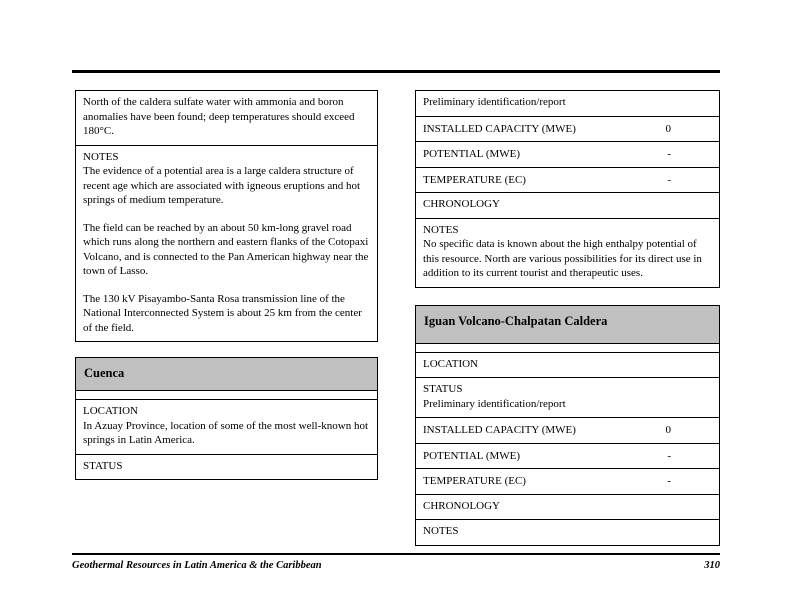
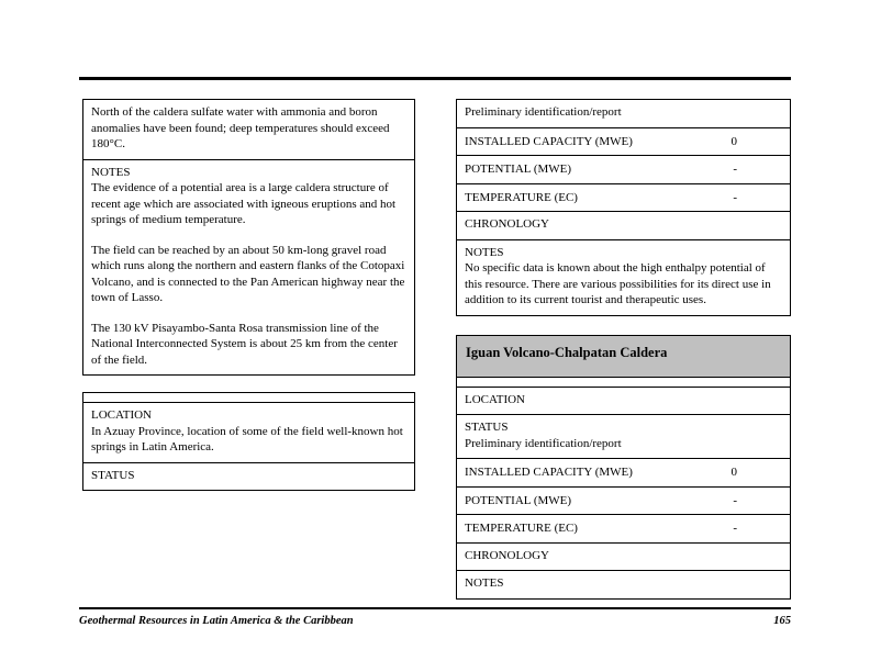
  North of the caldera sulfate water with ammonia and boron anomalies have been found; deep temperatures should exceed 180°C.
  NOTES
  The evidence of a potential area is a large caldera structure of recent age which are associated with igneous eruptions and hot springs of medium temperature.
  The field can be reached by an about 50 km-long gravel road which runs along the northern and eastern flanks of the Cotopaxi Volcano, and is connected to the Pan American highway near the town of Lasso.
  The 130 kV Pisayambo-Santa Rosa transmission line of the National Interconnected System is about 25 km from the center of the field.
- Cuenca
  LOCATION
- In Azuay Province, location of some of the most well-known hot springs in Latin America.
+ In Azuay Province, location of some of the field well-known hot springs in Latin America.
  STATUS
  Preliminary identification/report
  INSTALLED CAPACITY (MWE)
  0
  POTENTIAL (MWE)
  -
  TEMPERATURE (ΕC)
  -
  CHRONOLOGY
  NOTES
- No specific data is known about the high enthalpy potential of this resource. North are various possibilities for its direct use in addition to its current tourist and therapeutic uses.
+ No specific data is known about the high enthalpy potential of this resource. There are various possibilities for its direct use in addition to its current tourist and therapeutic uses.
  Iguan Volcano-Chalpatan Caldera
  LOCATION
  STATUS
  Preliminary identification/report
  INSTALLED CAPACITY (MWE)
  0
  POTENTIAL (MWE)
  -
  TEMPERATURE (ΕC)
  -
  CHRONOLOGY
  NOTES
  Geothermal Resources in Latin America & the Caribbean
- 310
+ 165
